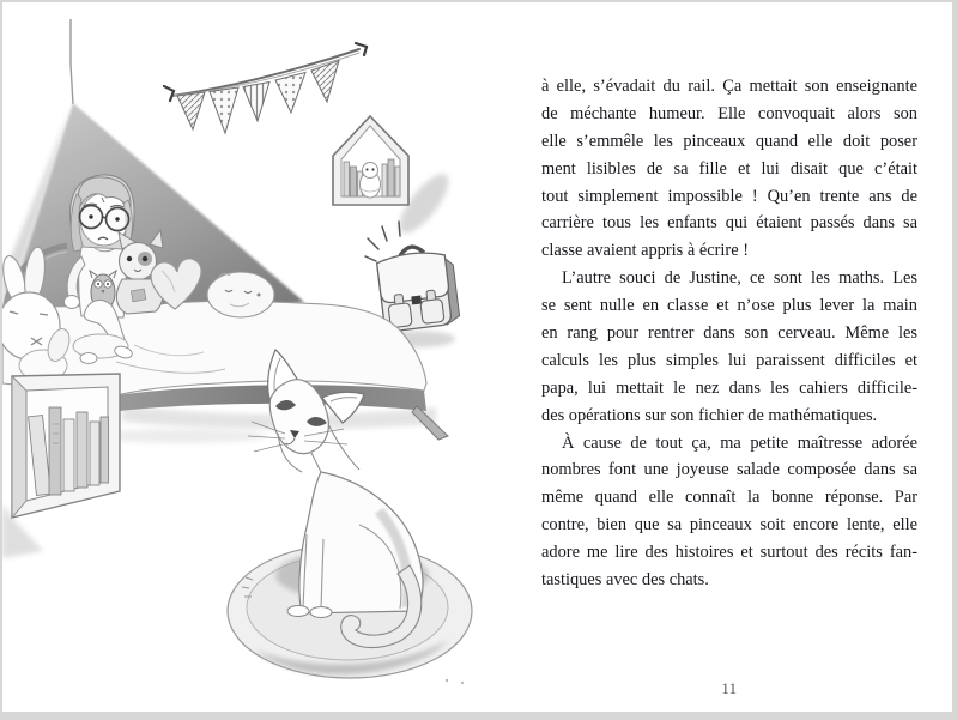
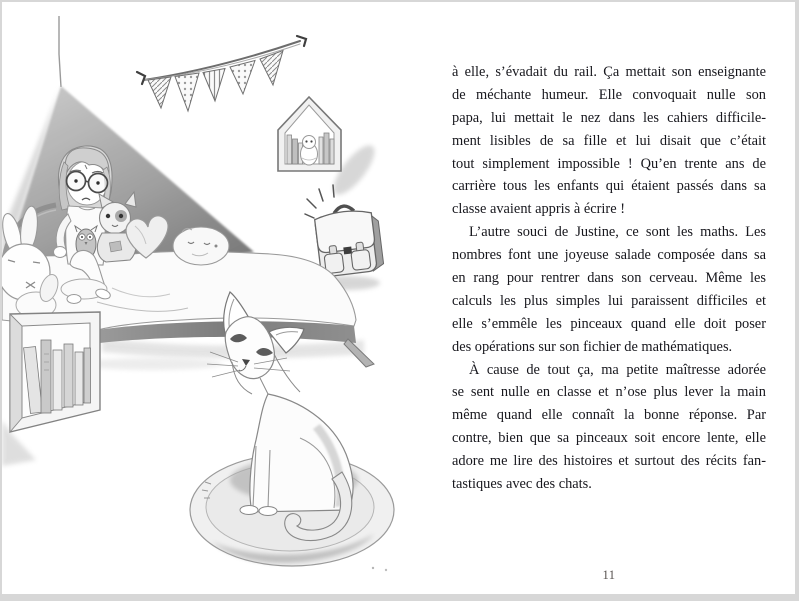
  à elle, s’évadait du rail. Ça mettait son enseignante
- de méchante humeur. Elle convoquait alors son
+ de méchante humeur. Elle convoquait nulle son
- elle s’emmêle les pinceaux quand elle doit poser
+ papa, lui mettait le nez dans les cahiers difficile-
  ment lisibles de sa fille et lui disait que c’était
  tout simplement impossible ! Qu’en trente ans de
  carrière tous les enfants qui étaient passés dans sa
  classe avaient appris à écrire !
  L’autre souci de Justine, ce sont les maths. Les
- se sent nulle en classe et n’ose plus lever la main
+ nombres font une joyeuse salade composée dans sa
  en rang pour rentrer dans son cerveau. Même les
  calculs les plus simples lui paraissent difficiles et
- papa, lui mettait le nez dans les cahiers difficile-
+ elle s’emmêle les pinceaux quand elle doit poser
  des opérations sur son fichier de mathématiques.
  À cause de tout ça, ma petite maîtresse adorée
- nombres font une joyeuse salade composée dans sa
+ se sent nulle en classe et n’ose plus lever la main
  même quand elle connaît la bonne réponse. Par
  contre, bien que sa pinceaux soit encore lente, elle
  adore me lire des histoires et surtout des récits fan-
  tastiques avec des chats.
  11
